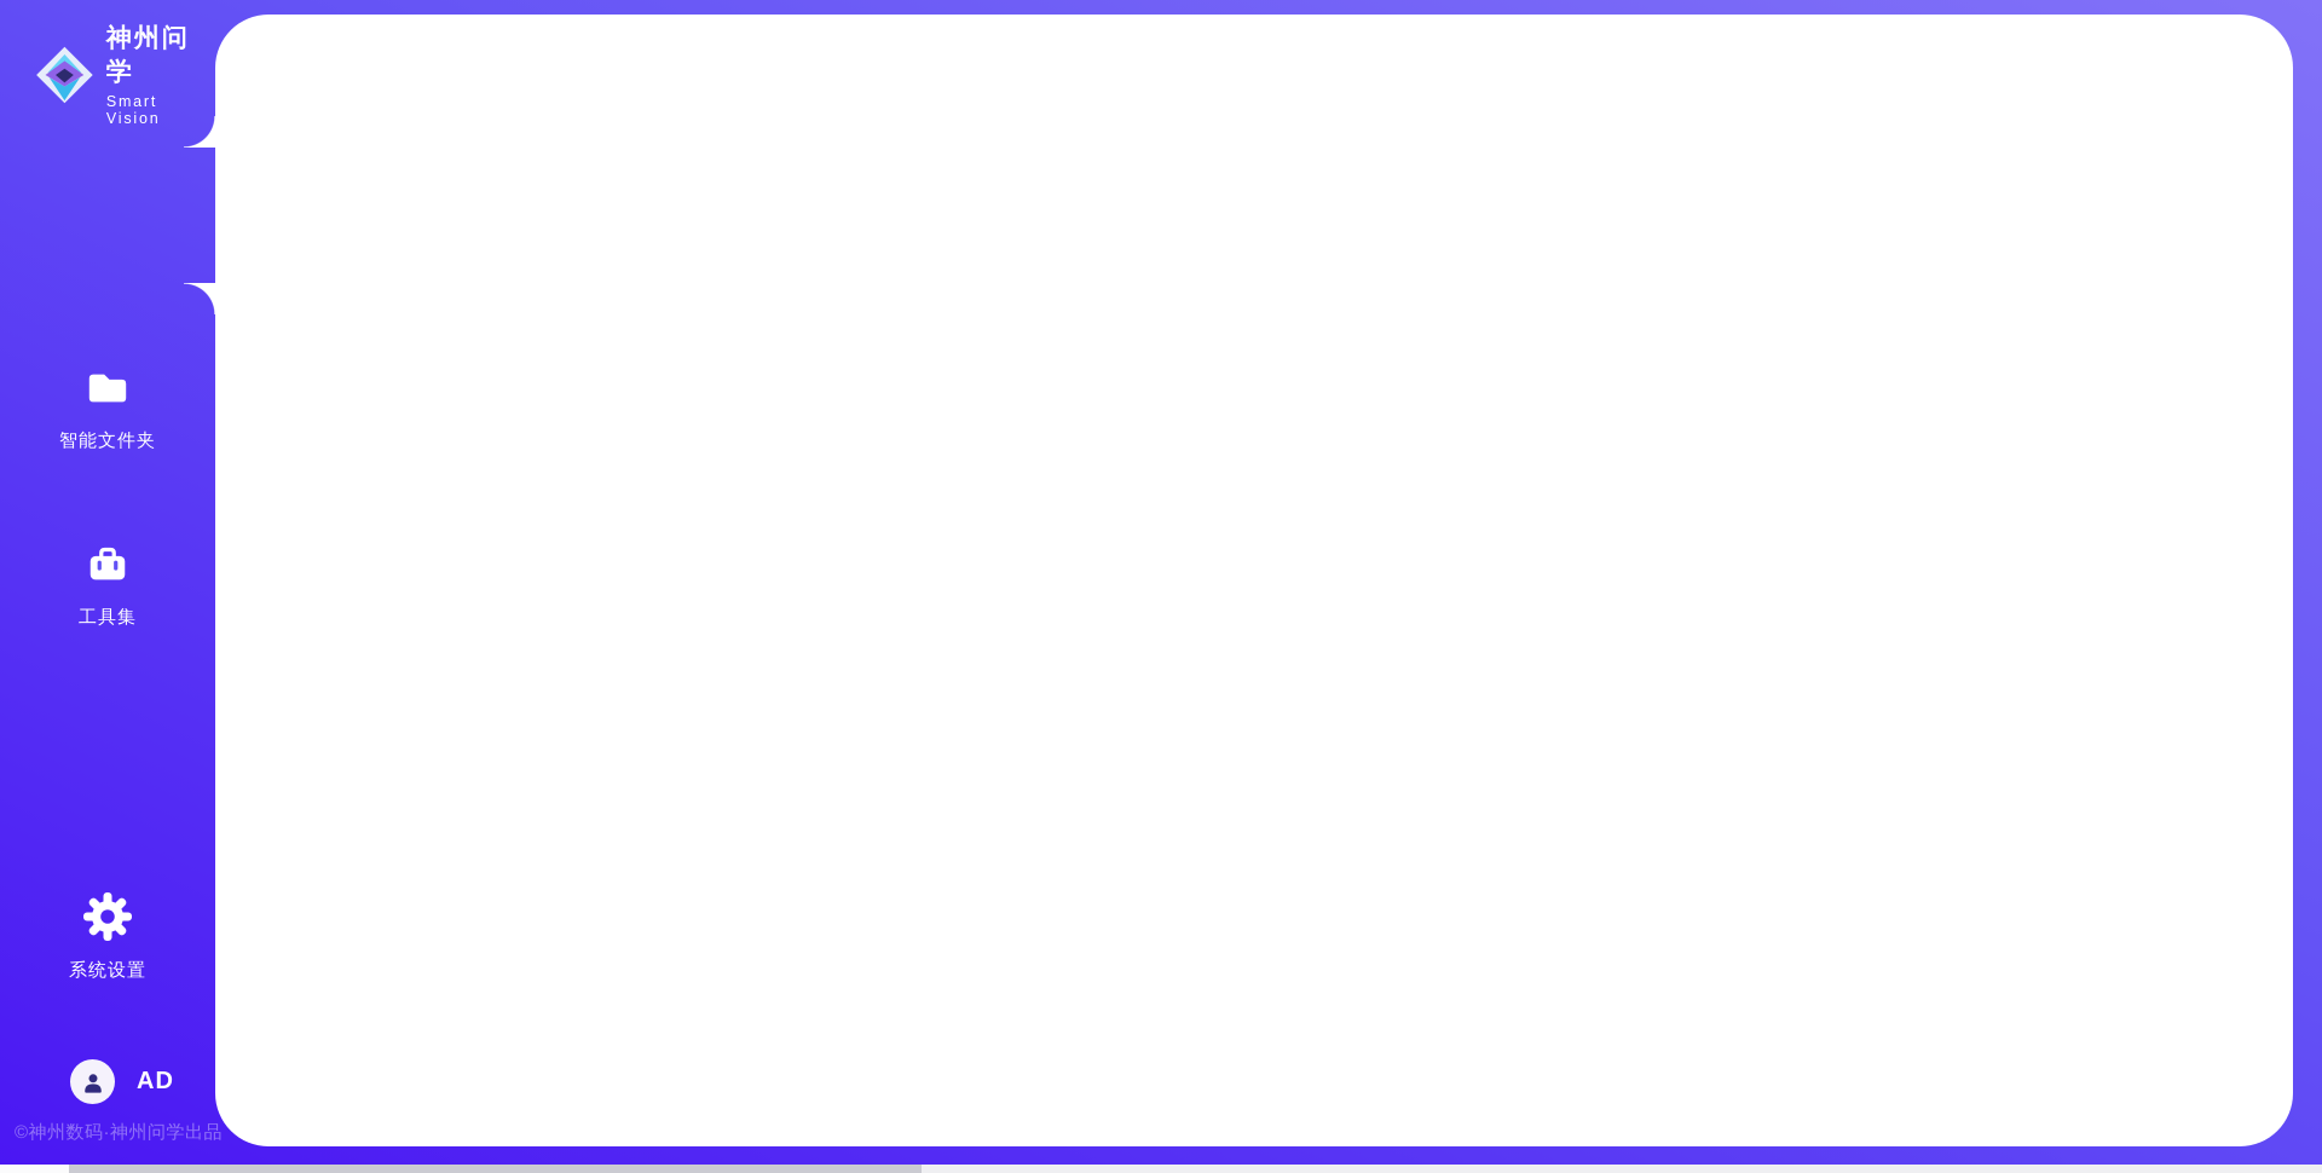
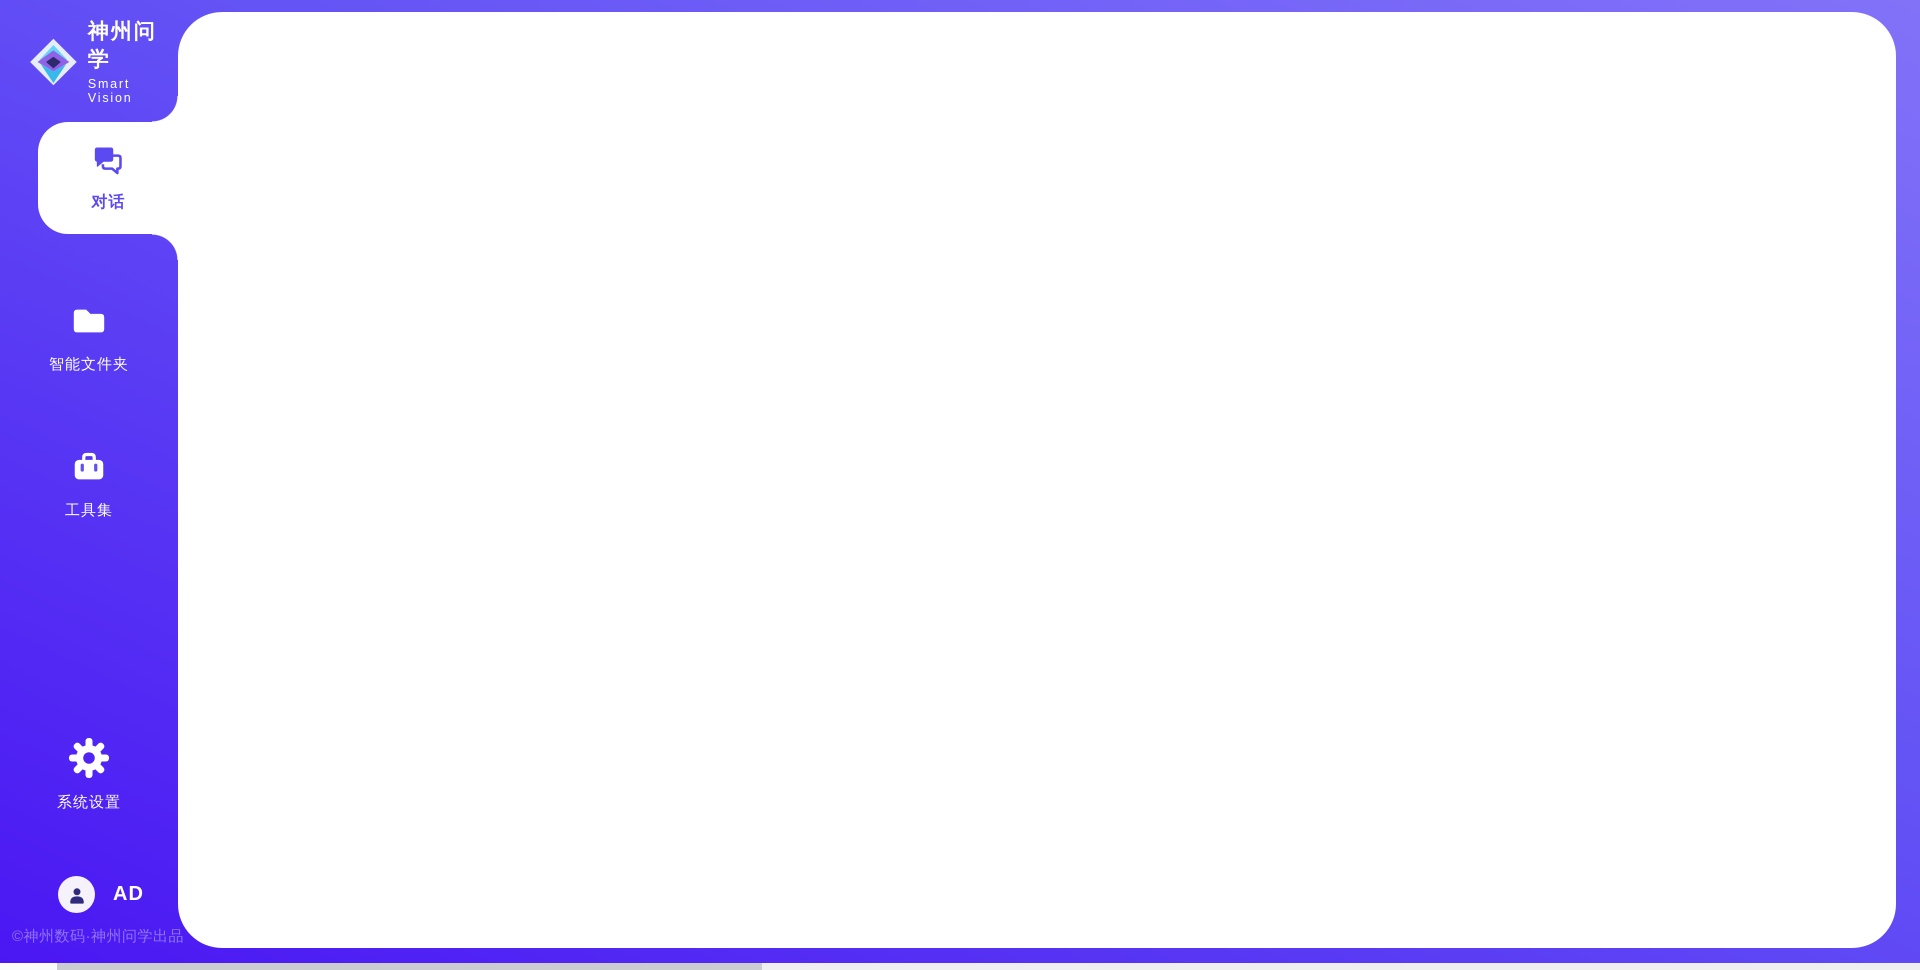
  神州问学
  Smart Vision
+ 对话
  智能文件夹
  工具集
  系统设置
  AD
  ©神州数码·神州问学出品
